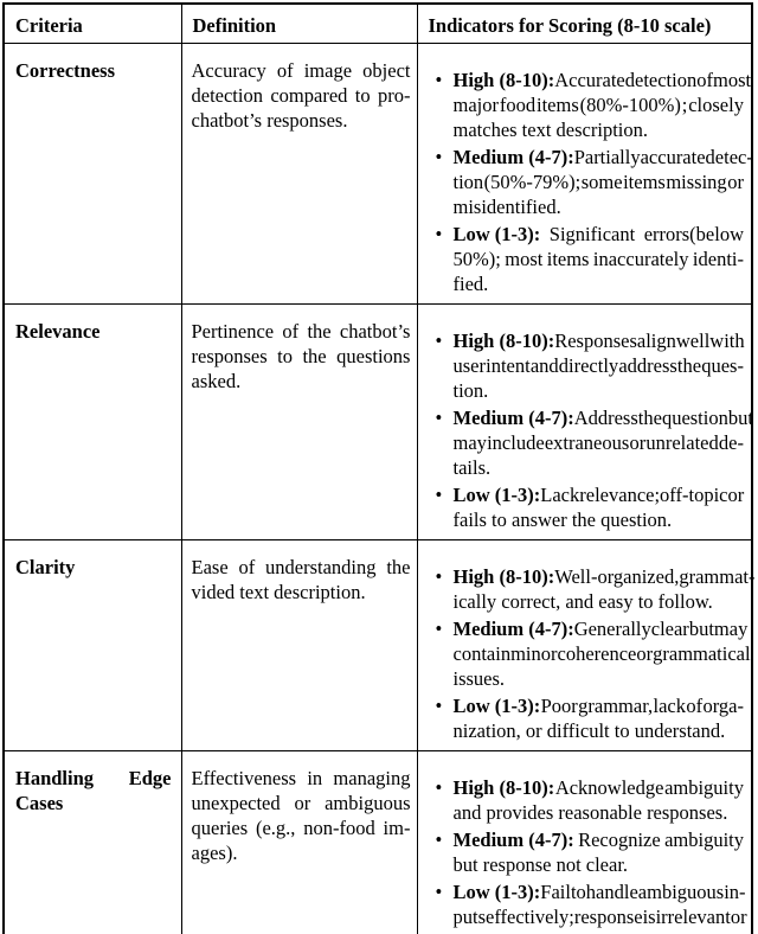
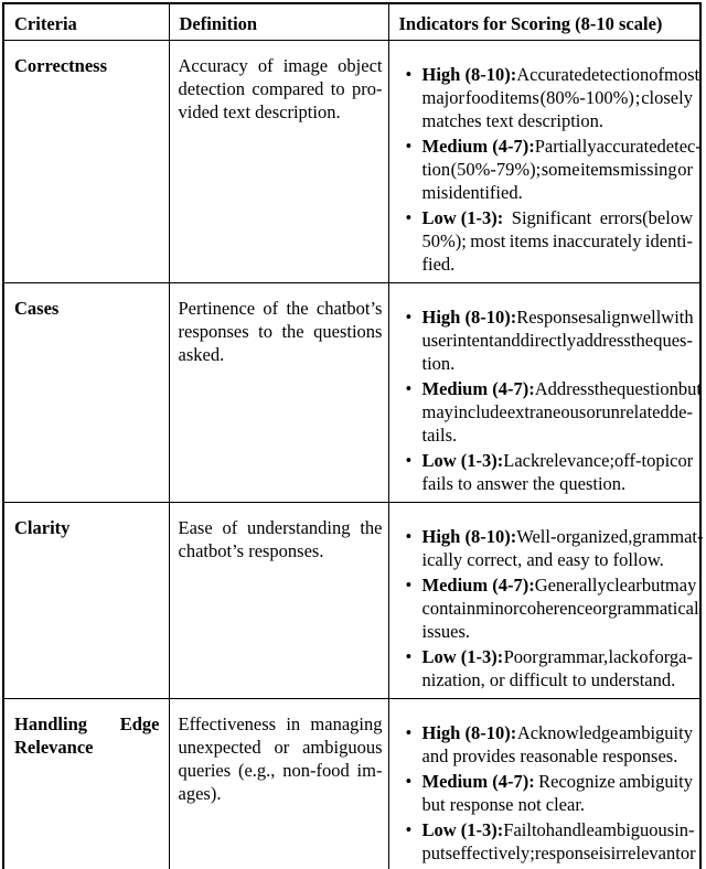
  Criteria	Definition	Indicators for Scoring (8-10 scale)
- Correctness	Accuracy of image objectdetection compared to pro-chatbot’s responses.	• High (8-10):Accuratedetectionofmostmajorfooditems(80%-100%);closelymatches text description.• Medium (4-7):Partiallyaccuratedetec-tion(50%-79%);someitemsmissingormisidentified.• Low (1-3): Significant errors(below50%); most items inaccurately identi-fied.
+ Correctness	Accuracy of image objectdetection compared to pro-vided text description.	• High (8-10):Accuratedetectionofmostmajorfooditems(80%-100%);closelymatches text description.• Medium (4-7):Partiallyaccuratedetec-tion(50%-79%);someitemsmissingormisidentified.• Low (1-3): Significant errors(below50%); most items inaccurately identi-fied.
- Relevance	Pertinence of the chatbot’sresponses to the questionsasked.	• High (8-10):Responsesalignwellwithuserintentanddirectlyaddresstheques-tion.• Medium (4-7):Addressthequestionbutmayincludeextraneousorunrelatedde-tails.• Low (1-3):Lackrelevance;off-topicorfails to answer the question.
+ Cases	Pertinence of the chatbot’sresponses to the questionsasked.	• High (8-10):Responsesalignwellwithuserintentanddirectlyaddresstheques-tion.• Medium (4-7):Addressthequestionbutmayincludeextraneousorunrelatedde-tails.• Low (1-3):Lackrelevance;off-topicorfails to answer the question.
- Clarity	Ease of understanding thevided text description.	• High (8-10):Well-organized,grammat-ically correct, and easy to follow.• Medium (4-7):Generallyclearbutmaycontainminorcoherenceorgrammaticalissues.• Low (1-3):Poorgrammar,lackoforga-nization, or difficult to understand.
+ Clarity	Ease of understanding thechatbot’s responses.	• High (8-10):Well-organized,grammat-ically correct, and easy to follow.• Medium (4-7):Generallyclearbutmaycontainminorcoherenceorgrammaticalissues.• Low (1-3):Poorgrammar,lackoforga-nization, or difficult to understand.
- Handling EdgeCases	Effectiveness in managingunexpected or ambiguousqueries (e.g., non-food im-ages).	• High (8-10):Acknowledgeambiguityand provides reasonable responses.• Medium (4-7): Recognize ambiguitybut response not clear.• Low (1-3):Failtohandleambiguousin-putseffectively;responseisirrelevantor
+ Handling EdgeRelevance	Effectiveness in managingunexpected or ambiguousqueries (e.g., non-food im-ages).	• High (8-10):Acknowledgeambiguityand provides reasonable responses.• Medium (4-7): Recognize ambiguitybut response not clear.• Low (1-3):Failtohandleambiguousin-putseffectively;responseisirrelevantor
